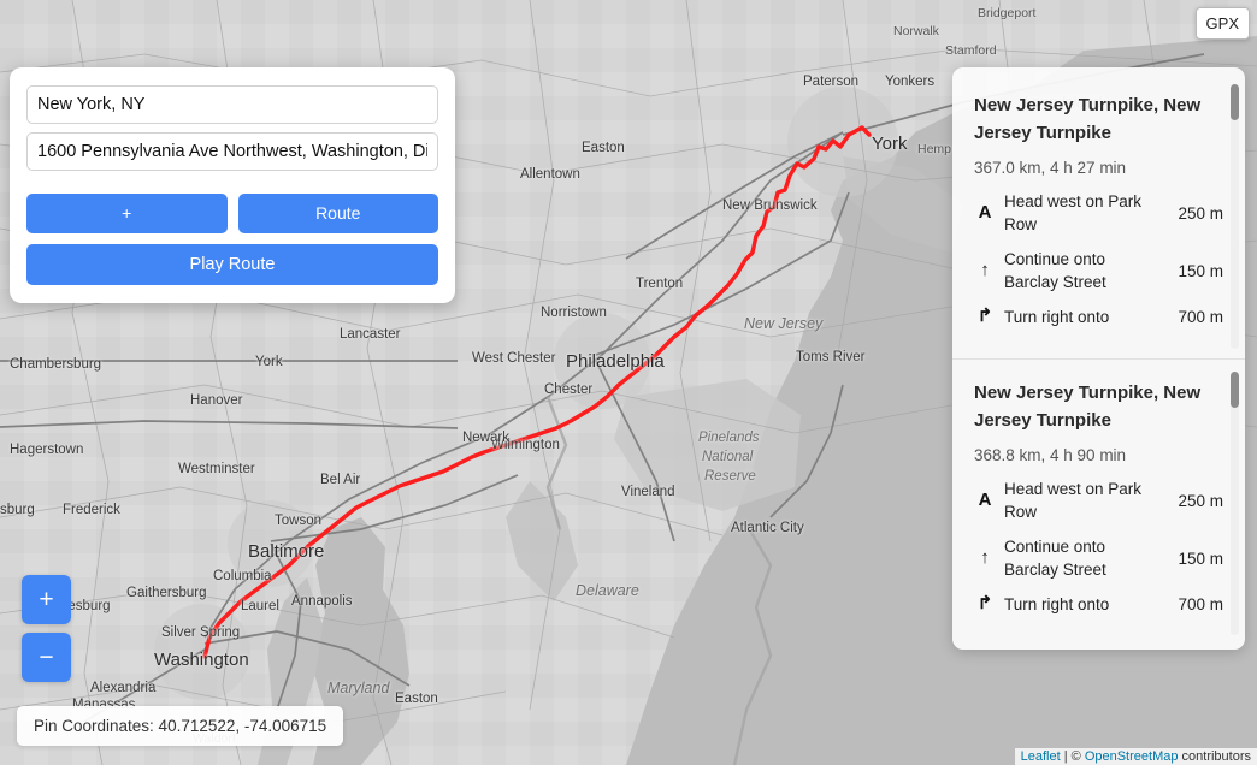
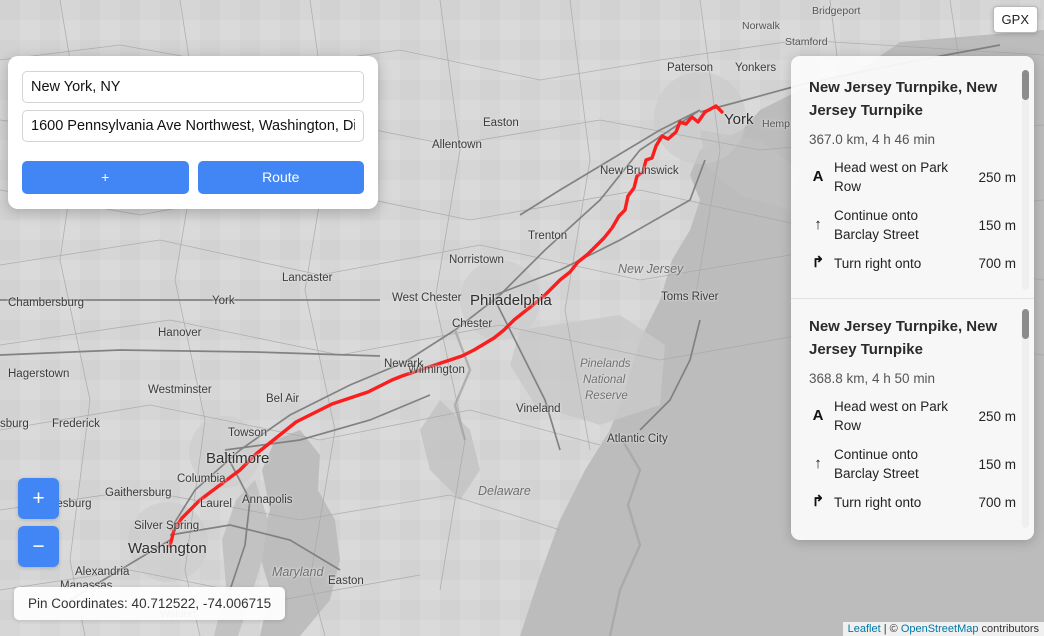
  Bridgeport
  Norwalk
  Stamford
  Paterson
  Yonkers
  York
  Hemp
  Easton
  Allentown
  New Brunswick
  Trenton
  Norristown
  New Jersey
  Lancaster
  York
  West Chester
  Philadelphia
  Toms River
  Chambersburg
  Chester
  Hanover
  Wilmington
  Pinelands
  National
  Reserve
  Newark
  Hagerstown
  Westminster
  Bel Air
  Vineland
  Frederick
  sburg
  Towson
  Atlantic City
  Baltimore
  Columbia
  Delaware
  Gaithersburg
  esburg
  Laurel
  Annapolis
  Silver Spring
  Washington
  Maryland
  Easton
  Alexandria
  Manassas
  New York, NY
  1600 Pennsylvania Ave Northwest, Washington, D
  +
  Route
- Play Route
  GPX
  +
  −
  Pin Coordinates: 40.712522, -74.006715
  New Jersey Turnpike, New Jersey Turnpike
- 367.0 km, 4 h 27 min
+ 367.0 km, 4 h 46 min
  A
  Head west on Park Row
  250 m
  ↑
  Continue onto Barclay Street
  150 m
  ↱
  Turn right onto
  700 m
  New Jersey Turnpike, New Jersey Turnpike
- 368.8 km, 4 h 90 min
+ 368.8 km, 4 h 50 min
  A
  Head west on Park Row
  250 m
  ↑
  Continue onto Barclay Street
  150 m
  ↱
  Turn right onto
  700 m
  Leaflet | © OpenStreetMap contributors
